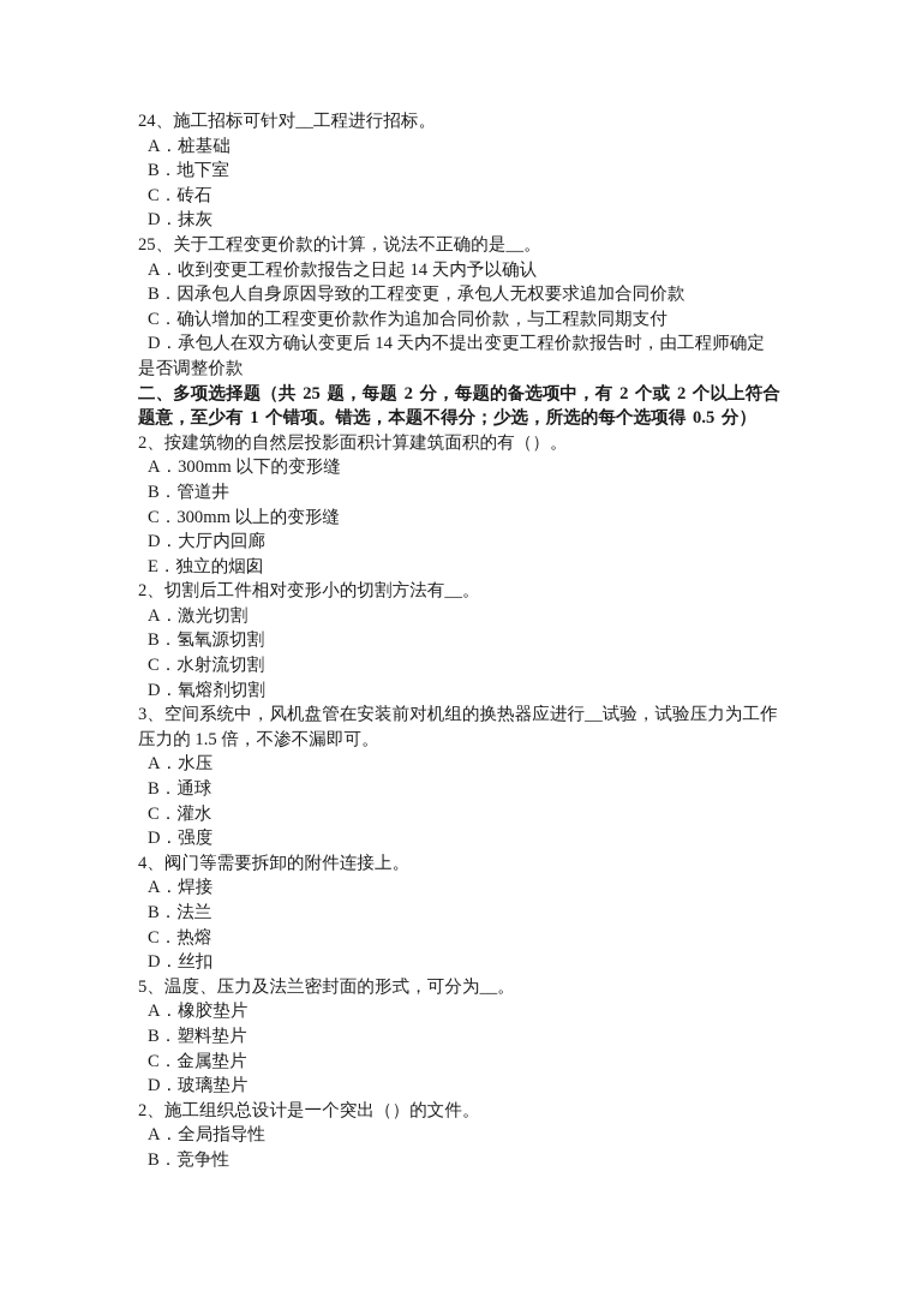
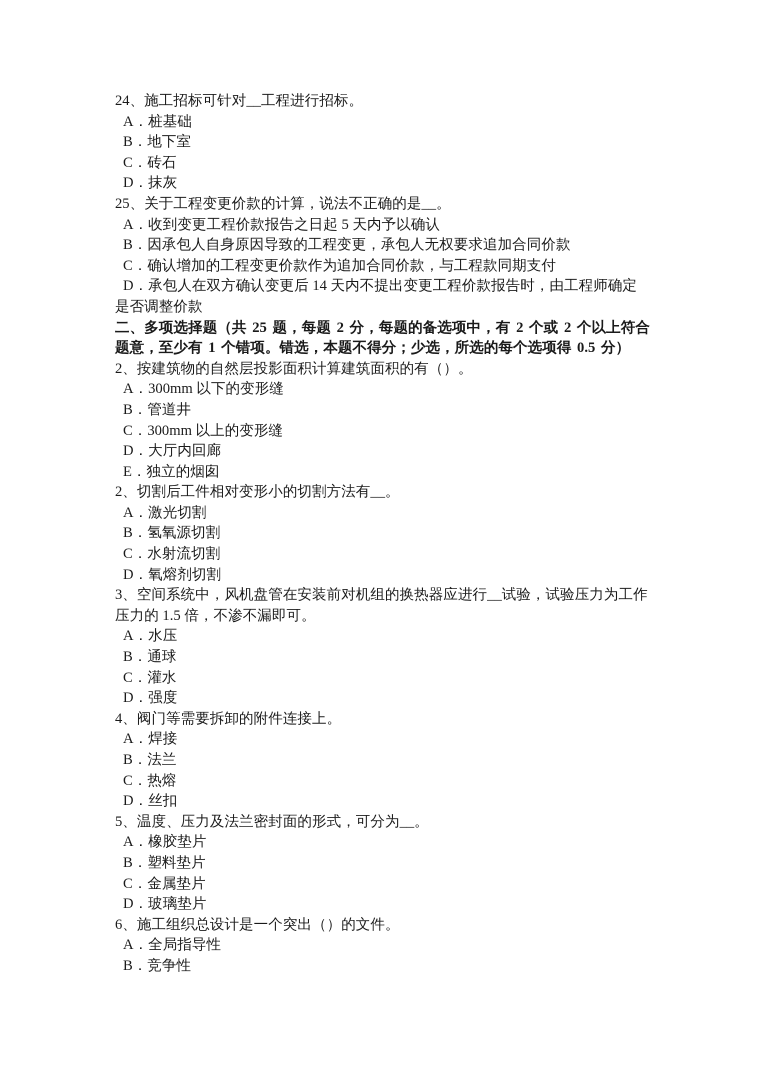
  24、施工招标可针对__工程进行招标。
  A．桩基础
  B．地下室
  C．砖石
  D．抹灰
  25、关于工程变更价款的计算，说法不正确的是__。
- A．收到变更工程价款报告之日起 14 天内予以确认
+ A．收到变更工程价款报告之日起 5 天内予以确认
  B．因承包人自身原因导致的工程变更，承包人无权要求追加合同价款
  C．确认增加的工程变更价款作为追加合同价款，与工程款同期支付
  D．承包人在双方确认变更后 14 天内不提出变更工程价款报告时，由工程师确定是否调整价款
  二、多项选择题（共 25 题，每题 2 分，每题的备选项中，有 2 个或 2 个以上符合题意，至少有 1 个错项。错选，本题不得分；少选，所选的每个选项得 0.5 分）
  2、按建筑物的自然层投影面积计算建筑面积的有（）。
  A．300mm 以下的变形缝
  B．管道井
  C．300mm 以上的变形缝
  D．大厅内回廊
  E．独立的烟囱
  2、切割后工件相对变形小的切割方法有__。
  A．激光切割
  B．氢氧源切割
  C．水射流切割
  D．氧熔剂切割
  3、空间系统中，风机盘管在安装前对机组的换热器应进行__试验，试验压力为工作压力的 1.5 倍，不渗不漏即可。
  A．水压
  B．通球
  C．灌水
  D．强度
  4、阀门等需要拆卸的附件连接上。
  A．焊接
  B．法兰
  C．热熔
  D．丝扣
  5、温度、压力及法兰密封面的形式，可分为__。
  A．橡胶垫片
  B．塑料垫片
  C．金属垫片
  D．玻璃垫片
- 2、施工组织总设计是一个突出（）的文件。
+ 6、施工组织总设计是一个突出（）的文件。
  A．全局指导性
  B．竞争性
